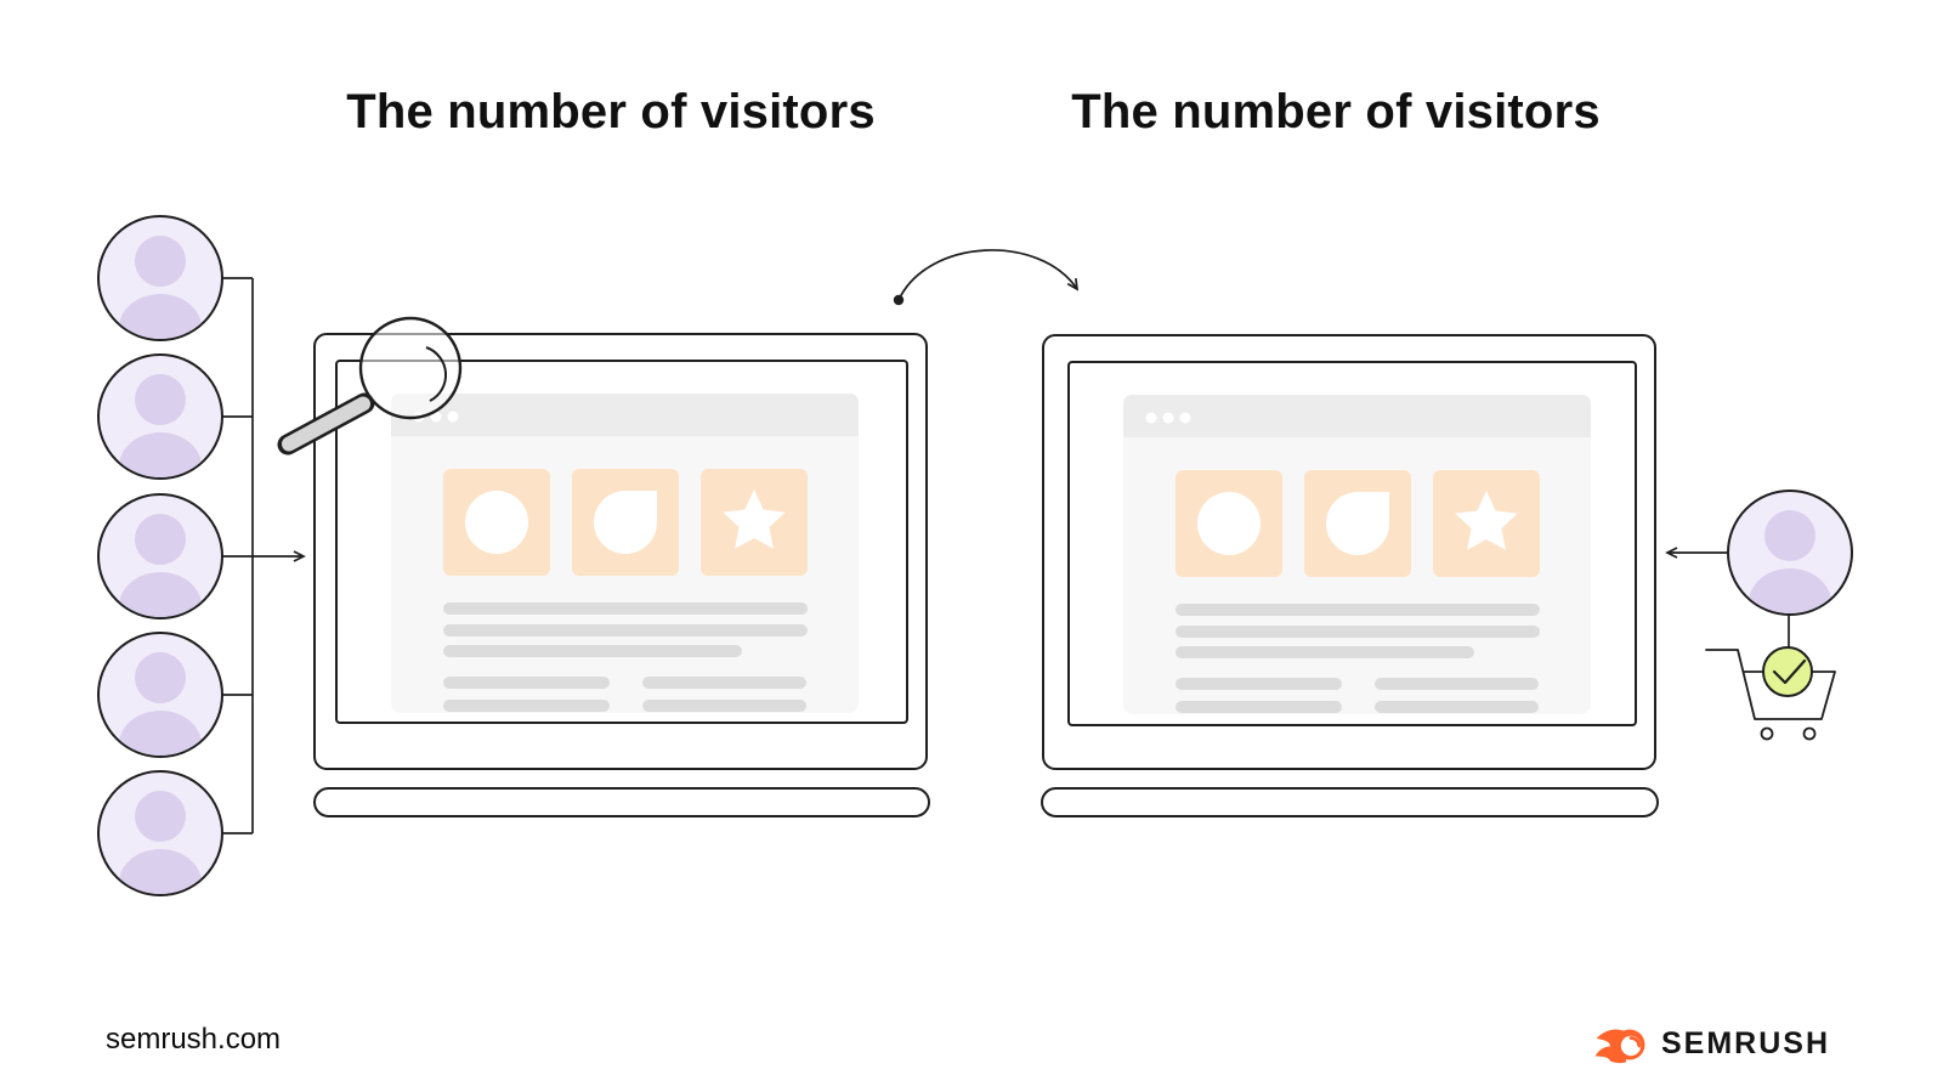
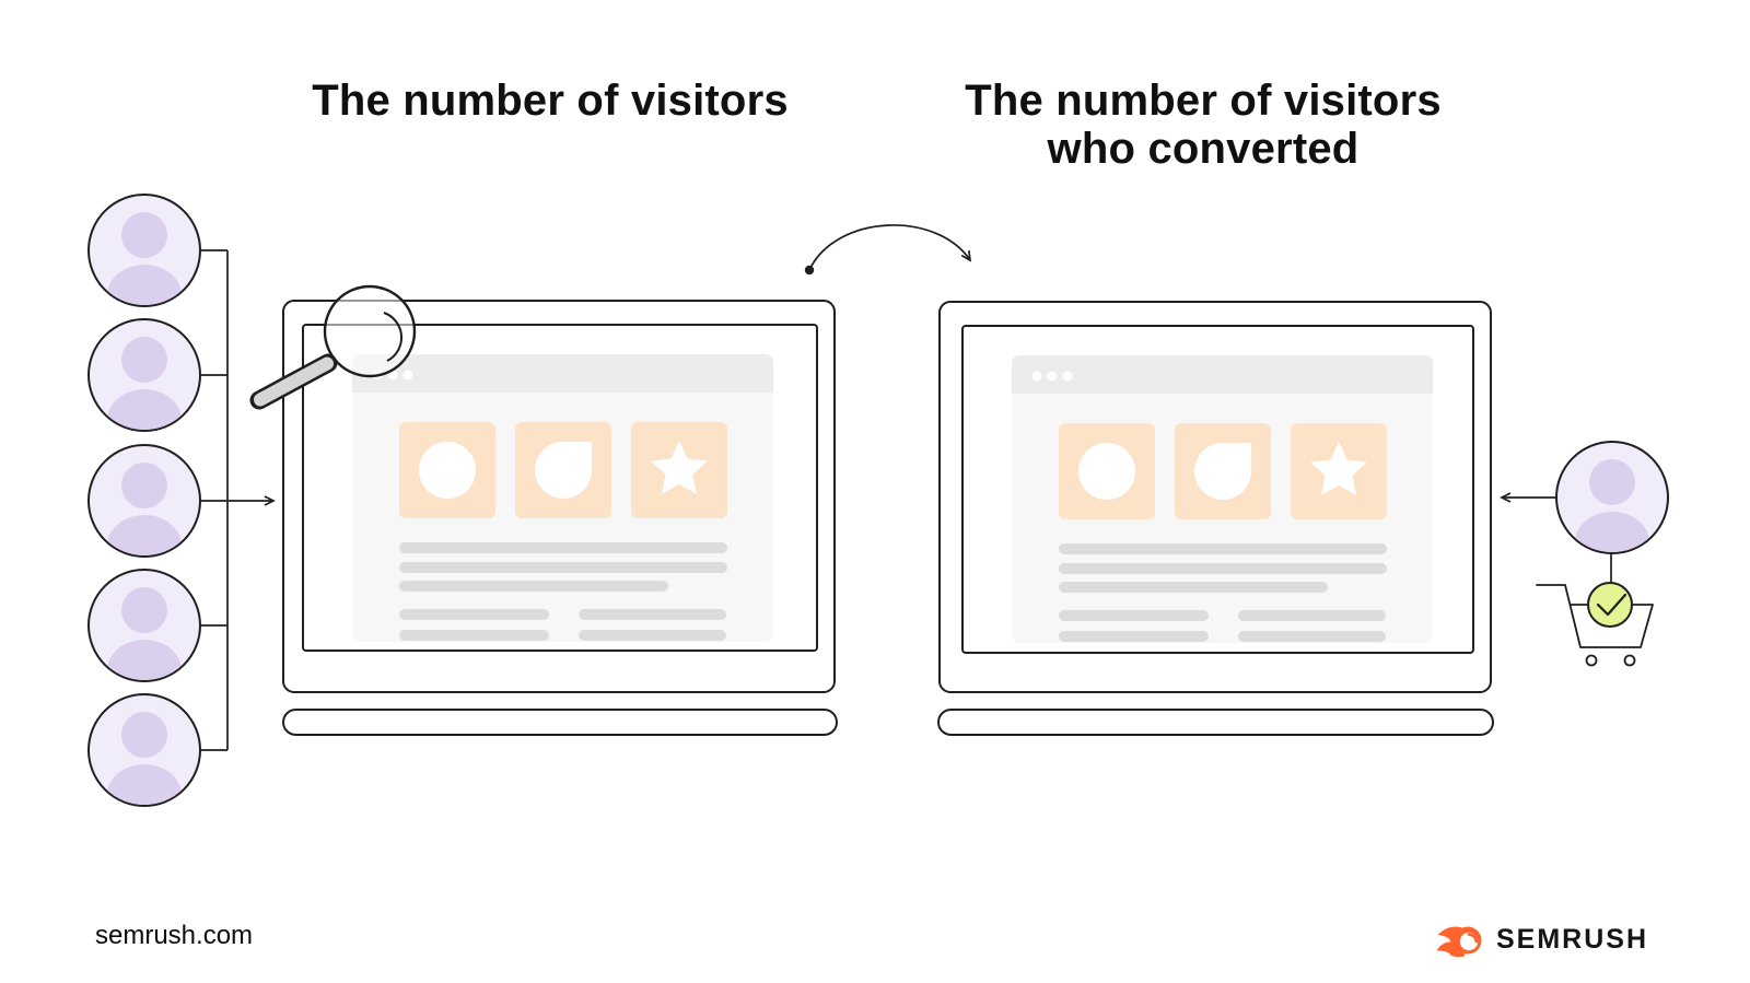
  The number of visitors
  The number of visitors
+ who converted
  semrush.com
  SEMRUSH
